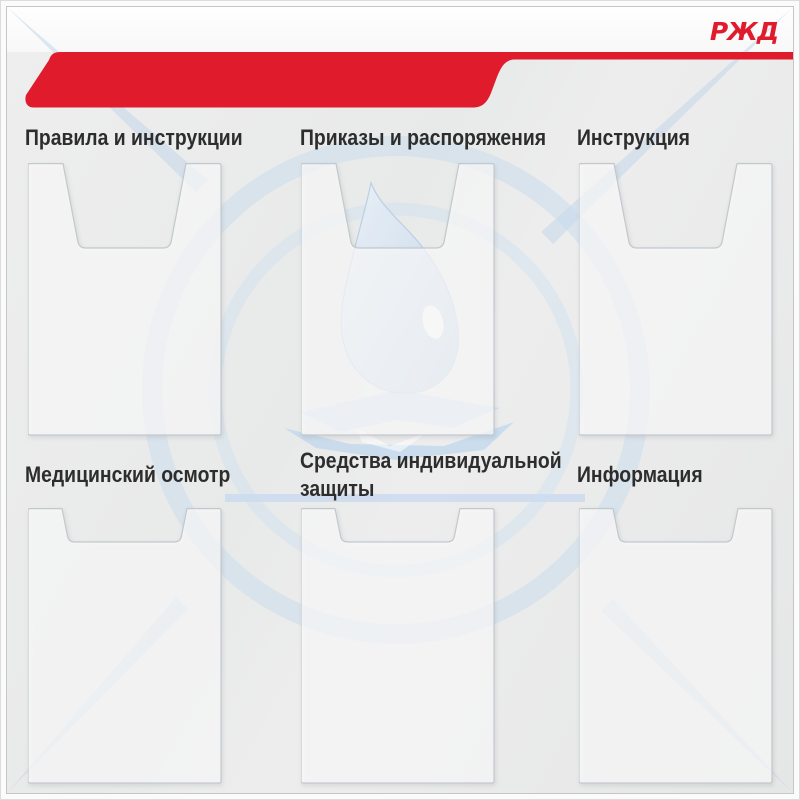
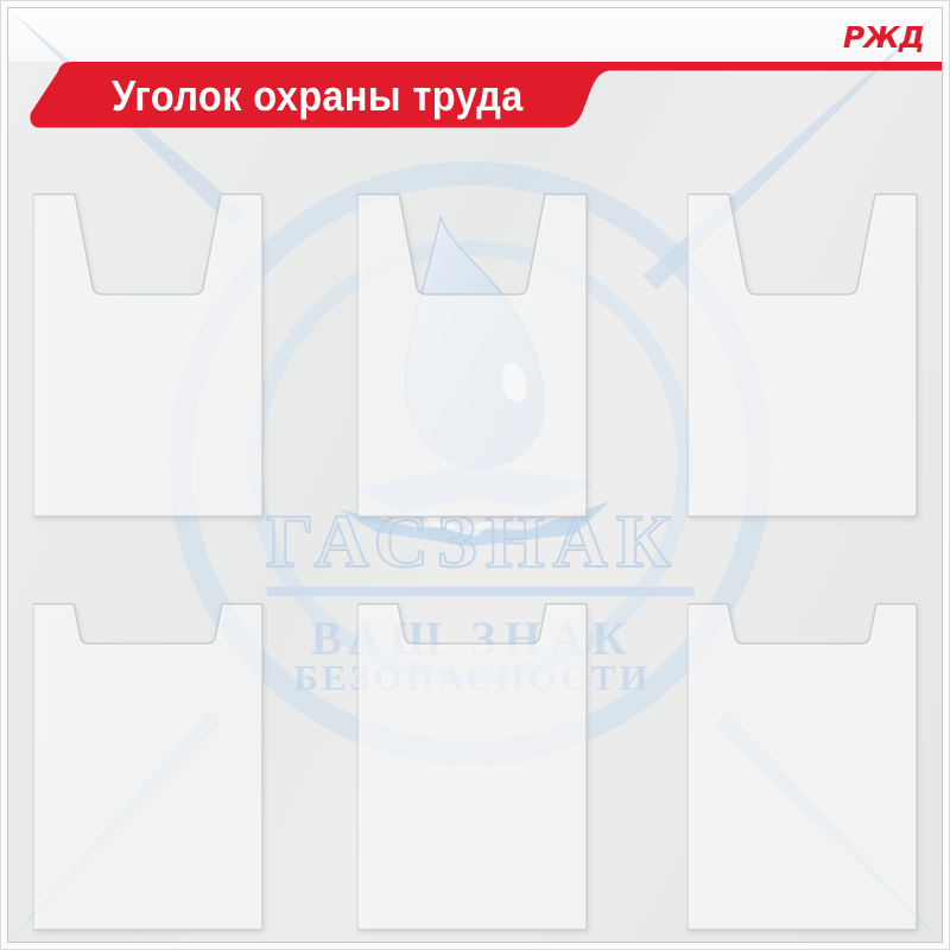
+ ГАСЗНАК
+ ВАШ ЗНАК
+ БЕЗОПАСНОСТИ
+ Уголок охраны труда
  РЖД
- Правила и инструкции
- Приказы и распоряжения
- Инструкция
- Медицинский осмотр
- Средства индивидуальной защиты
- Информация
